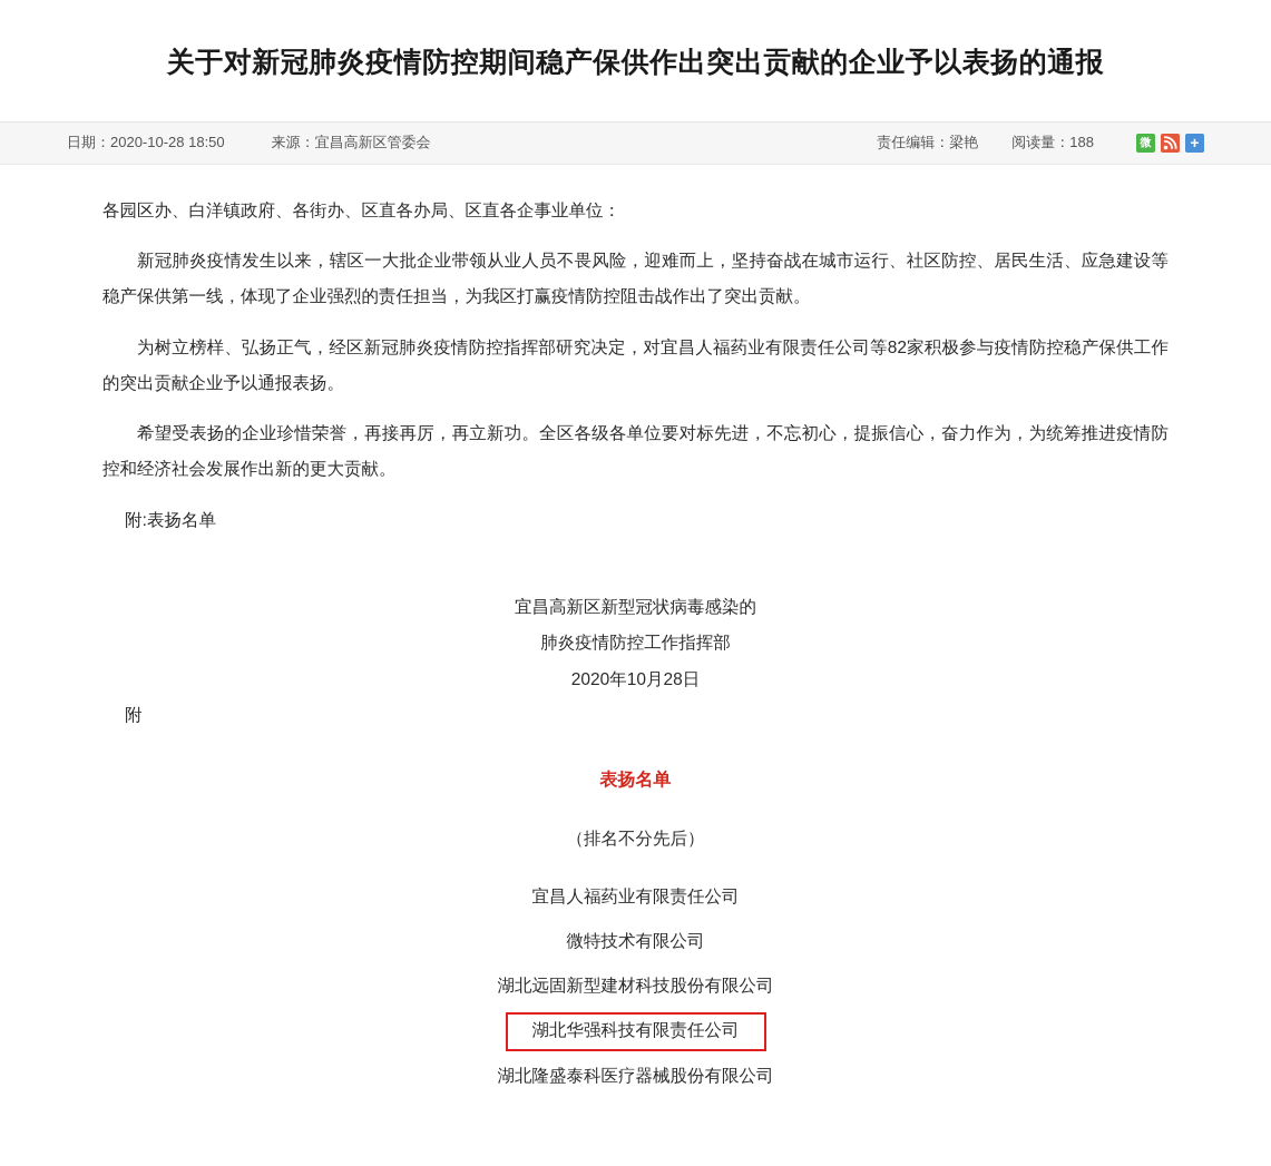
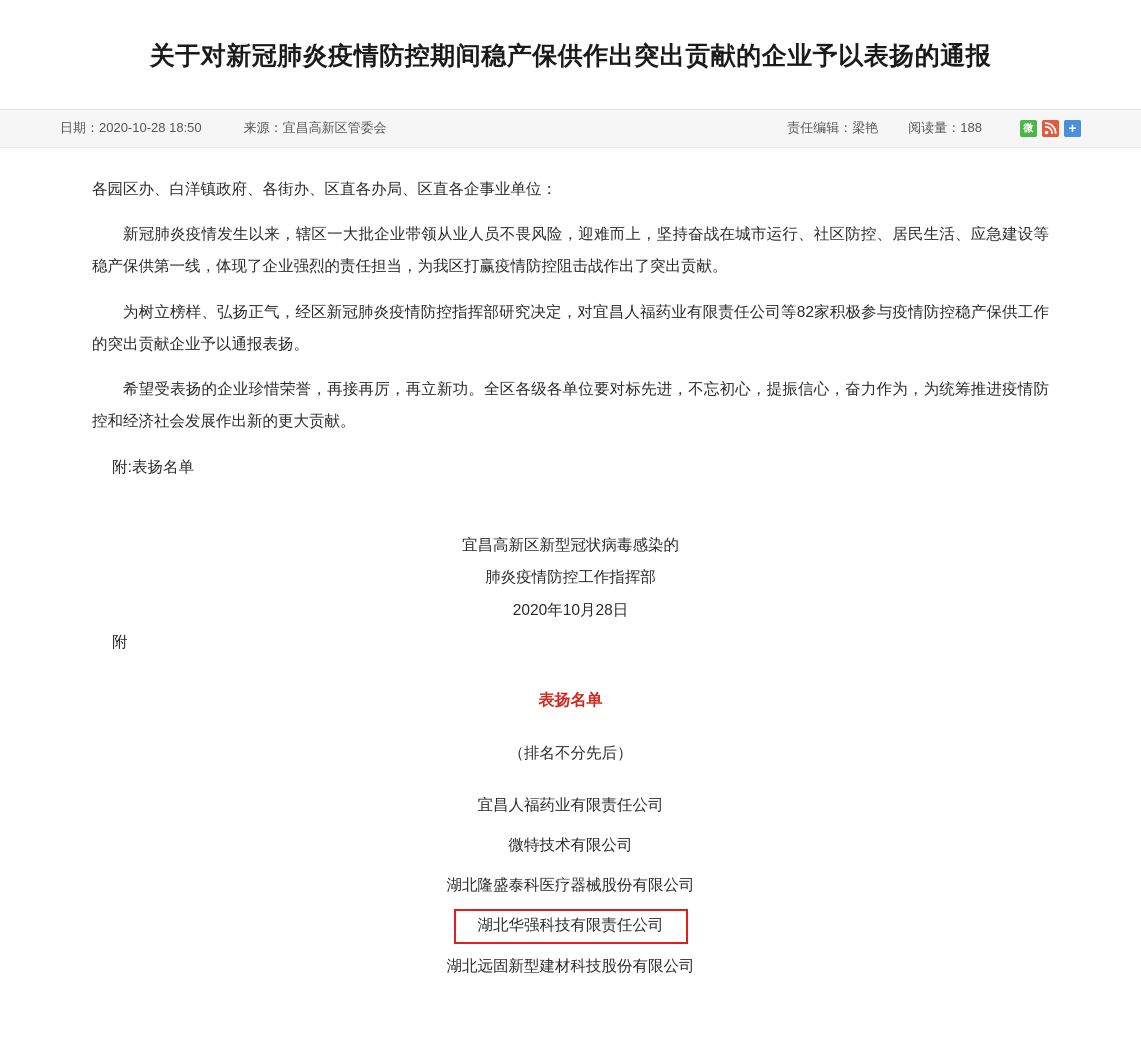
  关于对新冠肺炎疫情防控期间稳产保供作出突出贡献的企业予以表扬的通报
  日期：2020-10-28 18:50
  来源：宜昌高新区管委会
  责任编辑：梁艳
  阅读量：188
  微
  各园区办、白洋镇政府、各街办、区直各办局、区直各企事业单位：
  新冠肺炎疫情发生以来，辖区一大批企业带领从业人员不畏风险，迎难而上，坚持奋战在城市运行、社区防控、居民生活、应急建设等稳产保供第一线，体现了企业强烈的责任担当，为我区打赢疫情防控阻击战作出了突出贡献。
  为树立榜样、弘扬正气，经区新冠肺炎疫情防控指挥部研究决定，对宜昌人福药业有限责任公司等82家积极参与疫情防控稳产保供工作的突出贡献企业予以通报表扬。
  希望受表扬的企业珍惜荣誉，再接再厉，再立新功。全区各级各单位要对标先进，不忘初心，提振信心，奋力作为，为统筹推进疫情防控和经济社会发展作出新的更大贡献。
  附:表扬名单
  宜昌高新区新型冠状病毒感染的
  肺炎疫情防控工作指挥部
  2020年10月28日
  附
  表扬名单
  （排名不分先后）
  宜昌人福药业有限责任公司
  微特技术有限公司
- 湖北远固新型建材科技股份有限公司
+ 湖北隆盛泰科医疗器械股份有限公司
  湖北华强科技有限责任公司
- 湖北隆盛泰科医疗器械股份有限公司
+ 湖北远固新型建材科技股份有限公司
